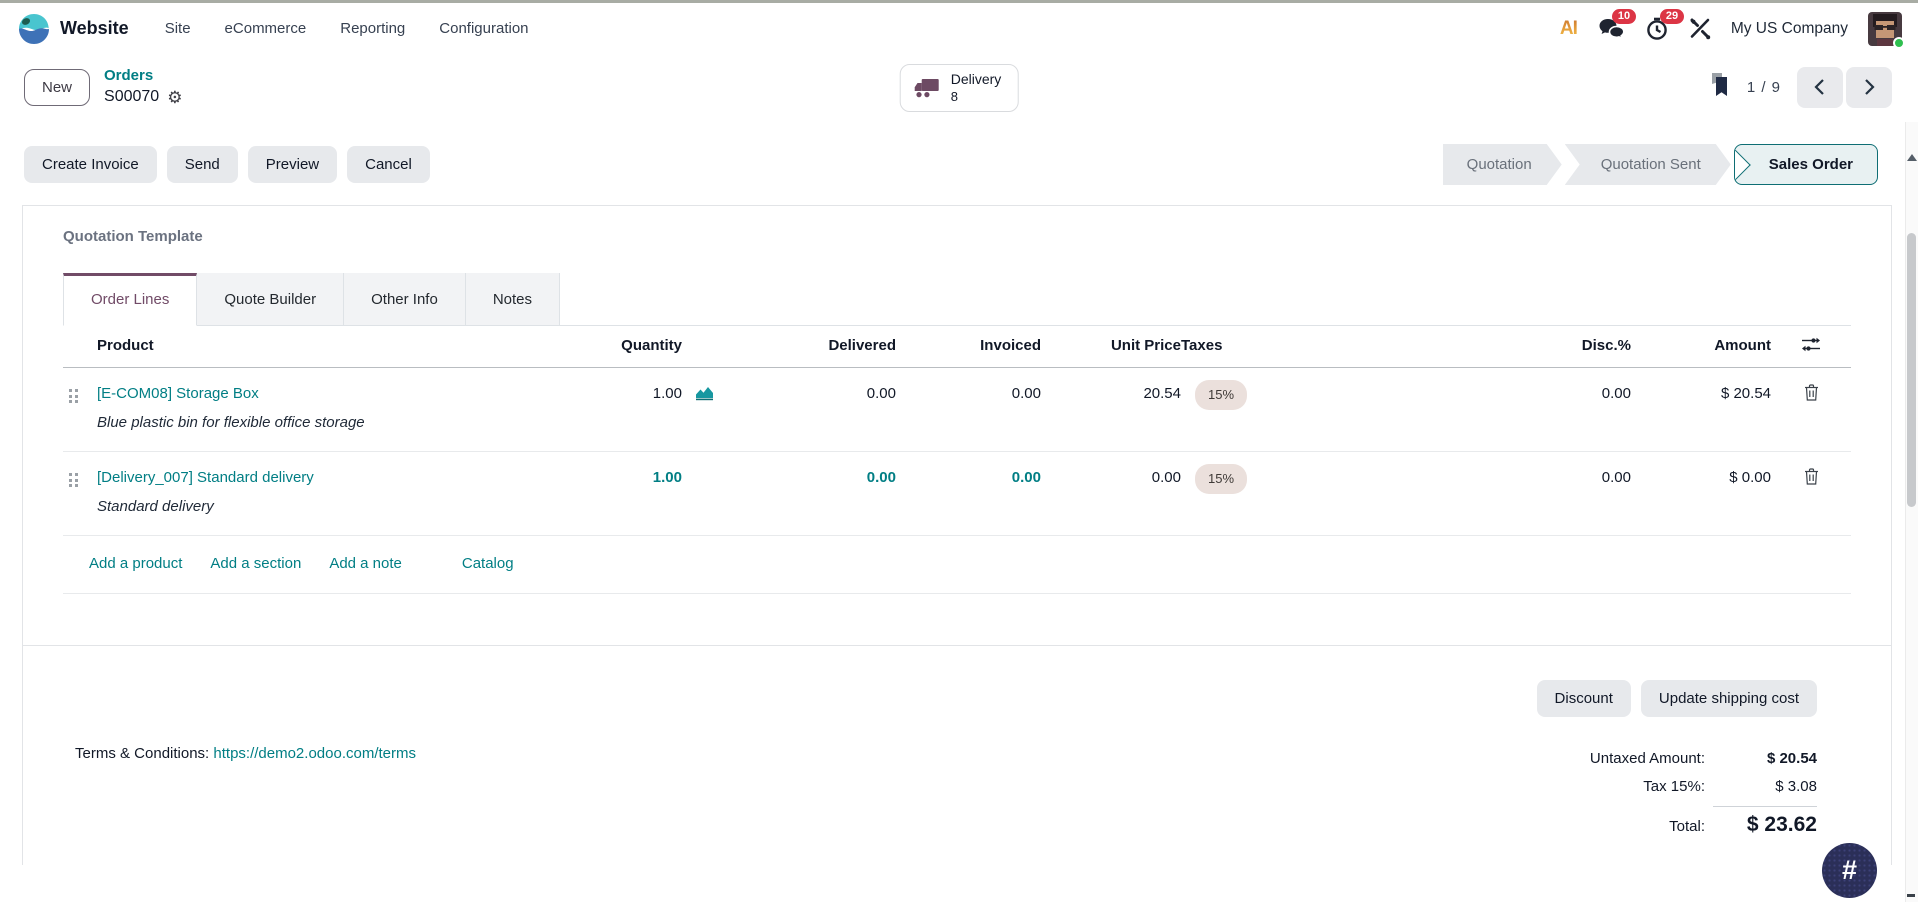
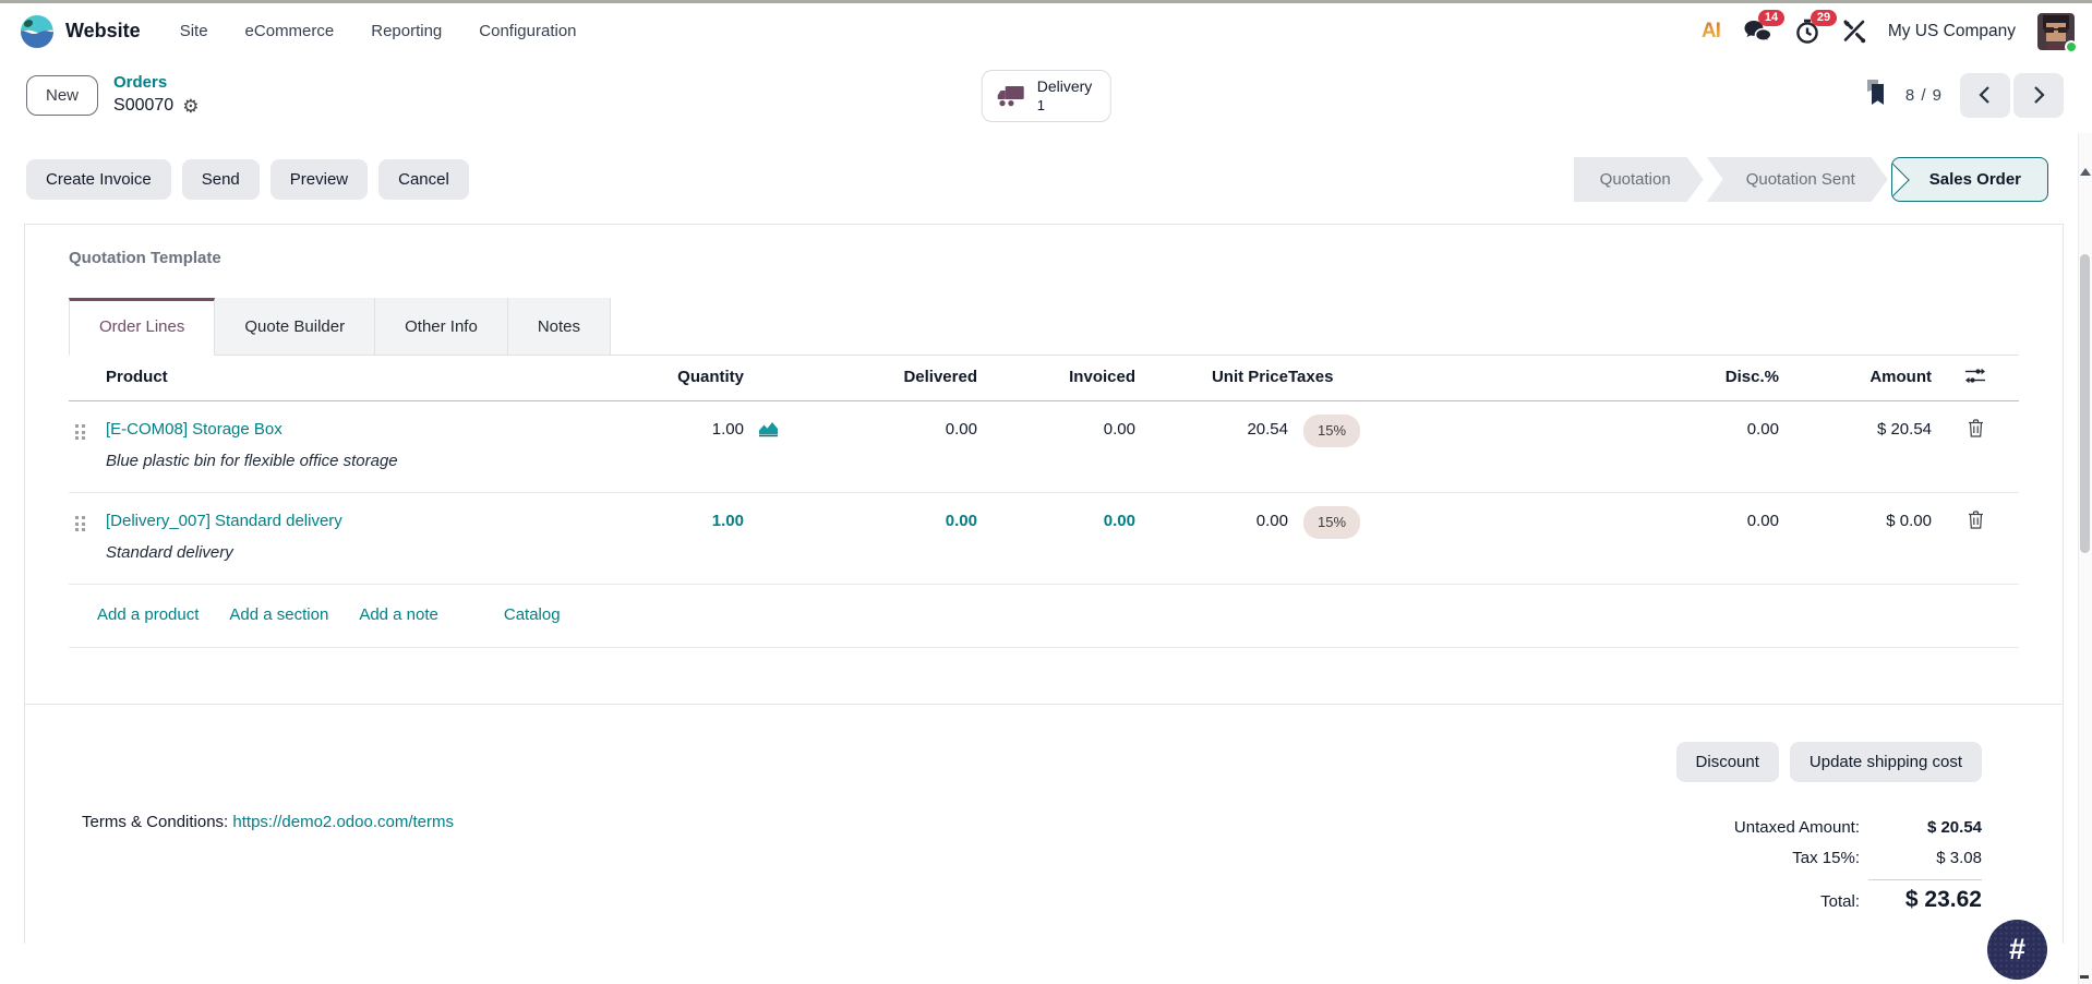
  Website
  Site
  eCommerce
  Reporting
  Configuration
  AI
- 10
+ 14
  29
  My US Company
  New
  Orders
  S00070
  ⚙
  Delivery
- 8
+ 1
- 1 / 9
+ 8 / 9
  Create Invoice
  Send
  Preview
  Cancel
  Quotation
  Quotation Sent
  Sales Order
  Quotation Template
  Order Lines
  Quote Builder
  Other Info
  Notes
  Product
  Quantity
  Delivered
  Invoiced
  Unit Price
  Taxes
  Disc.%
  Amount
  [E-COM08] Storage Box
  Blue plastic bin for flexible office storage
  1.00
  0.00
  0.00
  20.54
  15%
  0.00
  $ 20.54
  [Delivery_007] Standard delivery
  Standard delivery
  1.00
  0.00
  0.00
  0.00
  15%
  0.00
  $ 0.00
  Add a product
  Add a section
  Add a note
  Catalog
  Discount
  Update shipping cost
  Terms & Conditions: https://demo2.odoo.com/terms
  Untaxed Amount:
  $ 20.54
  Tax 15%:
  $ 3.08
  Total:
  $ 23.62
  #
